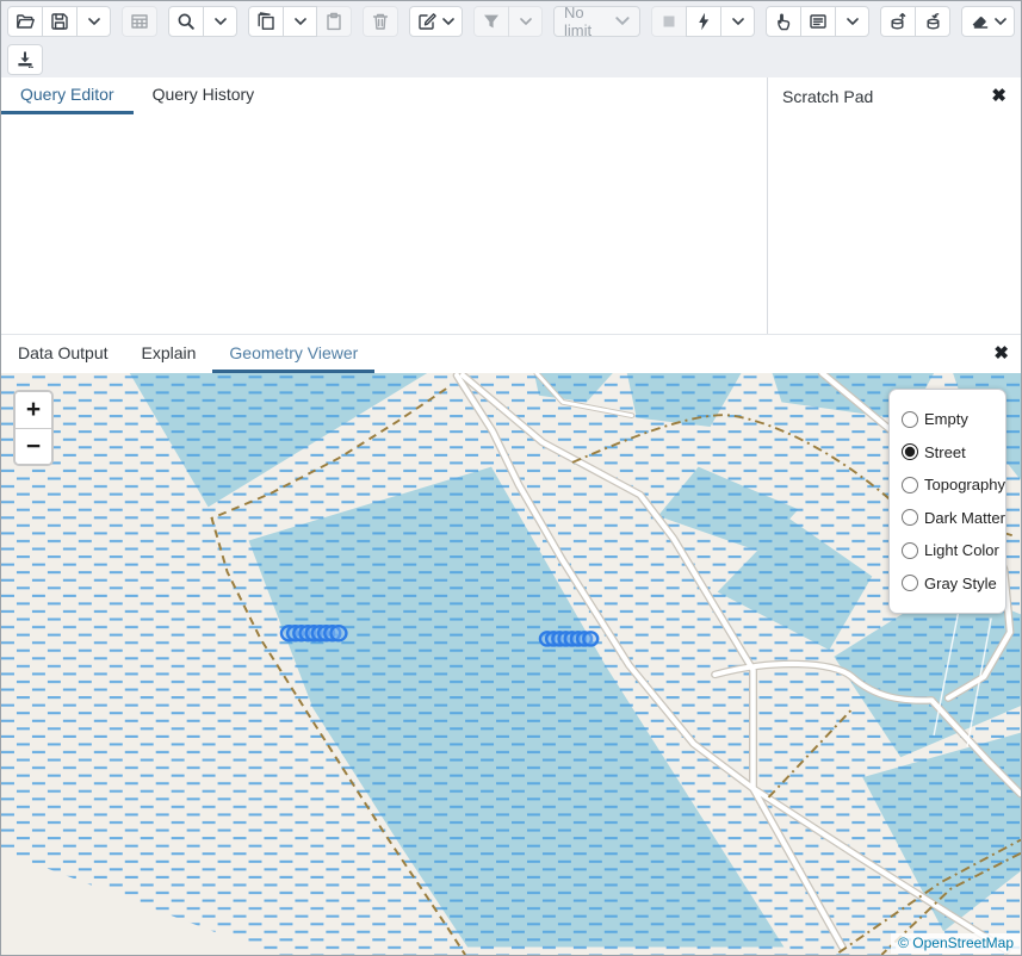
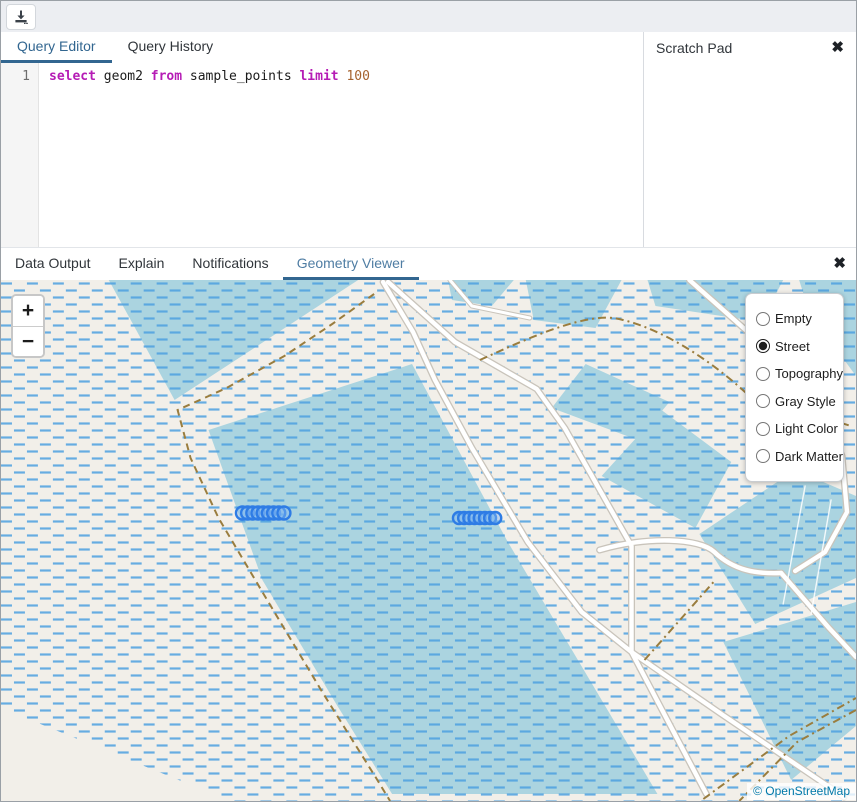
- No limit
  Query Editor
  Query History
+ 1
+ select geom2 from sample_points limit 100
  Scratch Pad
  ✖
  Data Output
  Explain
+ Notifications
  Geometry Viewer
  ✖
  +
  −
  Empty
  Street
  Topography
- Dark Matter
+ Gray Style
  Light Color
- Gray Style
+ Dark Matter
  © OpenStreetMap
